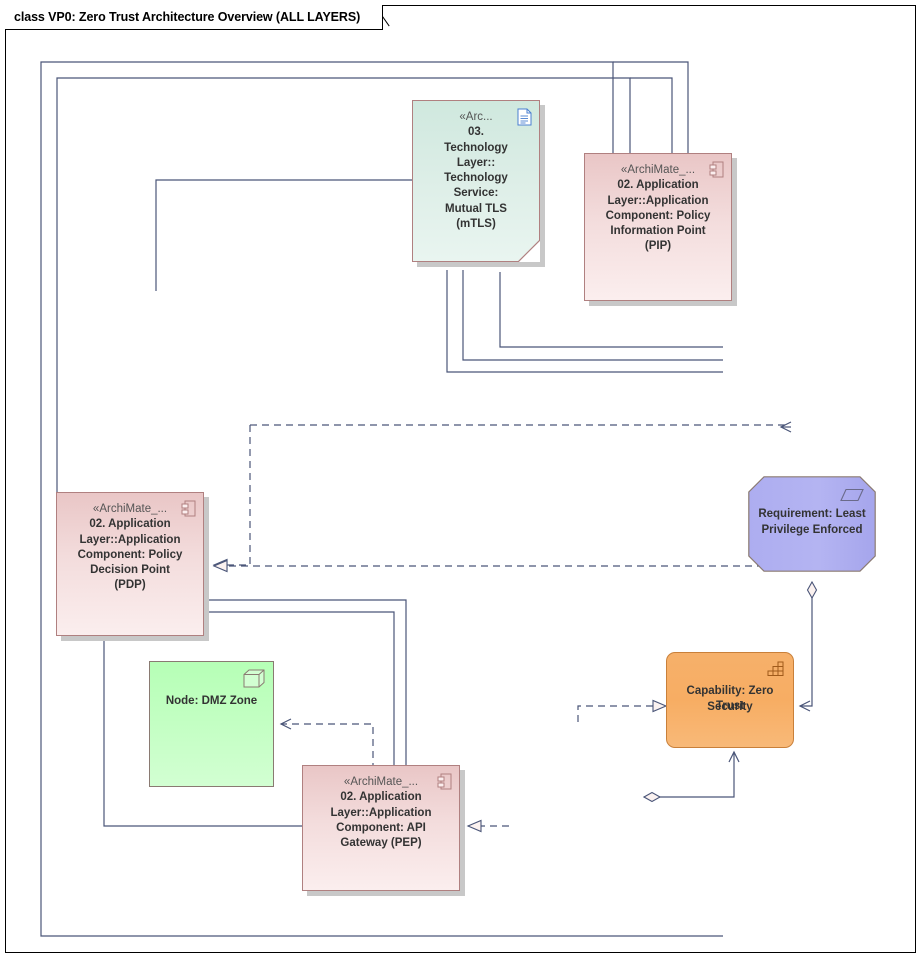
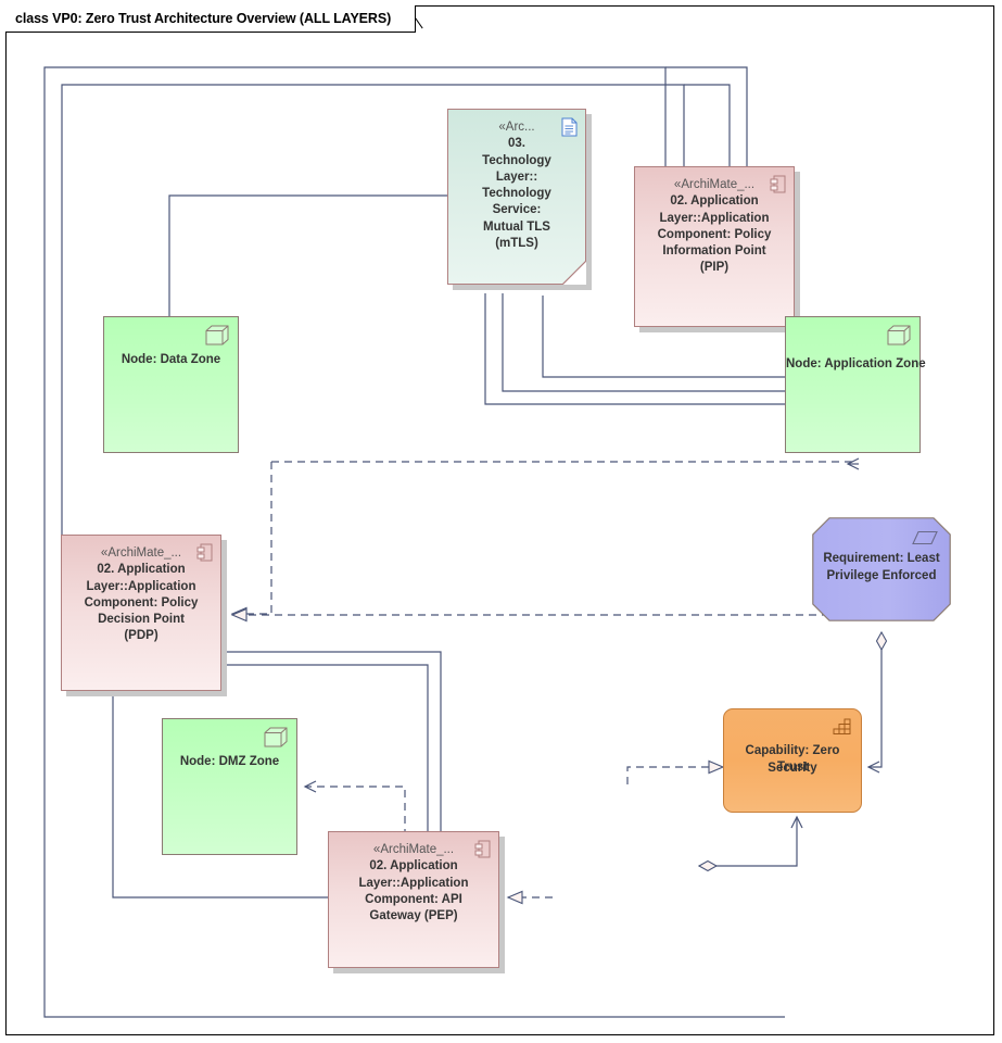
  «Arc...
  03.
  Technology
  Layer::
  Technology
  Service:
  Mutual TLS
  (mTLS)
  «ArchiMate_...
  02. Application
  Layer::Application
  Component: Policy
  Information Point
  (PIP)
+ Node: Data Zone
+ Node: Application Zone
  «ArchiMate_...
  02. Application
  Layer::Application
  Component: Policy
  Decision Point
  (PDP)
  Requirement: Least
  Privilege Enforced
  Capability: Zero Trust
  Security
  Node: DMZ Zone
  «ArchiMate_...
  02. Application
  Layer::Application
  Component: API
  Gateway (PEP)
  class VP0: Zero Trust Architecture Overview (ALL LAYERS)
